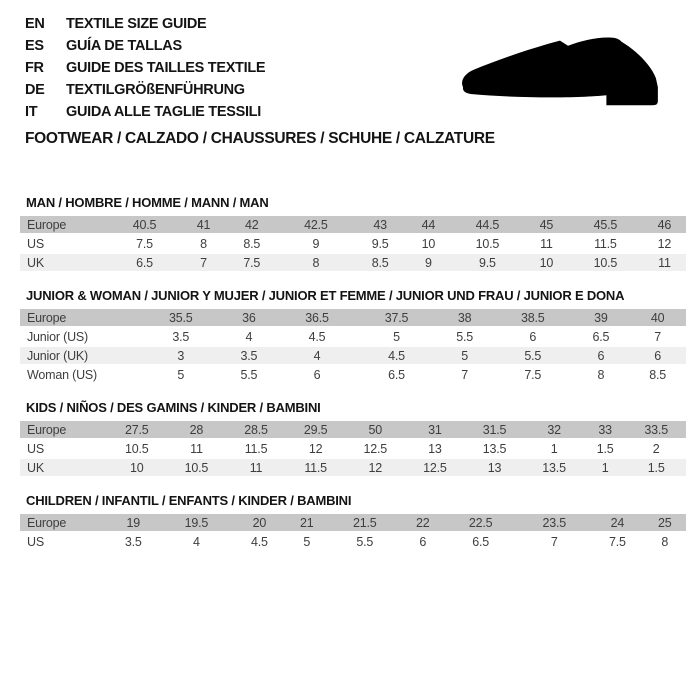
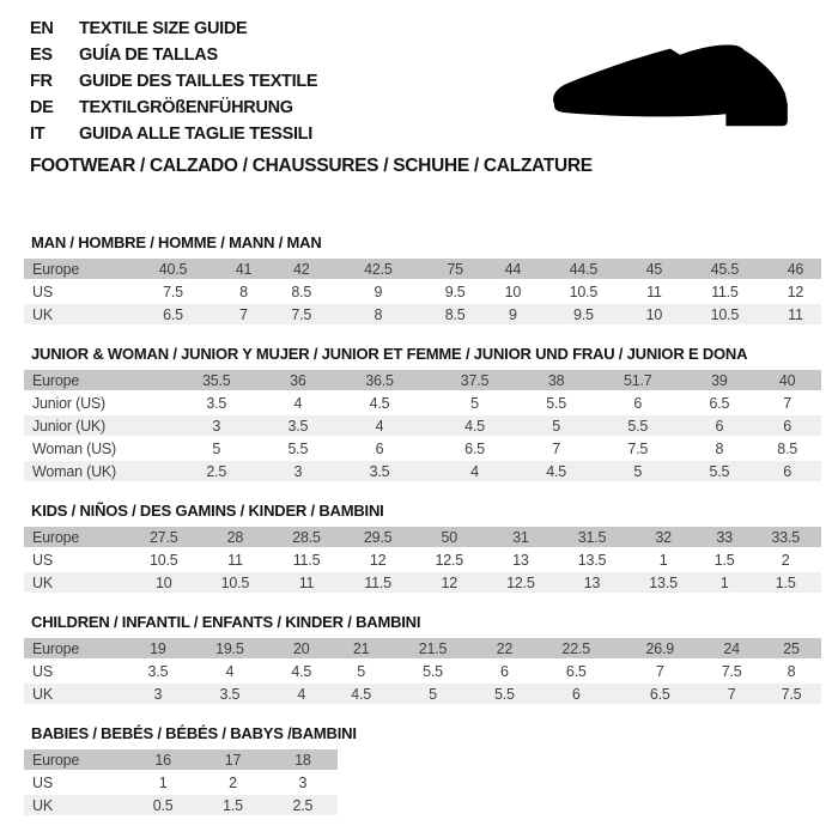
  EN
  TEXTILE SIZE GUIDE
  ES
  GUÍA DE TALLAS
  FR
  GUIDE DES TAILLES TEXTILE
  DE
  TEXTILGRÖßENFÜHRUNG
  IT
  GUIDA ALLE TAGLIE TESSILI
  FOOTWEAR / CALZADO / CHAUSSURES / SCHUHE / CALZATURE
  MAN / HOMBRE / HOMME / MANN / MAN
- Europe	40.5	41	42	42.5	43	44	44.5	45	45.5	46
+ Europe	40.5	41	42	42.5	75	44	44.5	45	45.5	46
  US	7.5	8	8.5	9	9.5	10	10.5	11	11.5	12
  UK	6.5	7	7.5	8	8.5	9	9.5	10	10.5	11
  JUNIOR & WOMAN / JUNIOR Y MUJER / JUNIOR ET FEMME / JUNIOR UND FRAU / JUNIOR E DONA
- Europe	35.5	36	36.5	37.5	38	38.5	39	40
+ Europe	35.5	36	36.5	37.5	38	51.7	39	40
  Junior (US)	3.5	4	4.5	5	5.5	6	6.5	7
  Junior (UK)	3	3.5	4	4.5	5	5.5	6	6
  Woman (US)	5	5.5	6	6.5	7	7.5	8	8.5
+ Woman (UK)	2.5	3	3.5	4	4.5	5	5.5	6
  KIDS / NIÑOS / DES GAMINS / KINDER / BAMBINI
  Europe	27.5	28	28.5	29.5	50	31	31.5	32	33	33.5
  US	10.5	11	11.5	12	12.5	13	13.5	1	1.5	2
  UK	10	10.5	11	11.5	12	12.5	13	13.5	1	1.5
  CHILDREN / INFANTIL / ENFANTS / KINDER / BAMBINI
- Europe	19	19.5	20	21	21.5	22	22.5	23.5	24	25
+ Europe	19	19.5	20	21	21.5	22	22.5	26.9	24	25
  US	3.5	4	4.5	5	5.5	6	6.5	7	7.5	8
+ UK	3	3.5	4	4.5	5	5.5	6	6.5	7	7.5
+ BABIES / BEBÉS / BÉBÉS / BABYS /BAMBINI
+ Europe	16	17	18
+ US	1	2	3
+ UK	0.5	1.5	2.5
